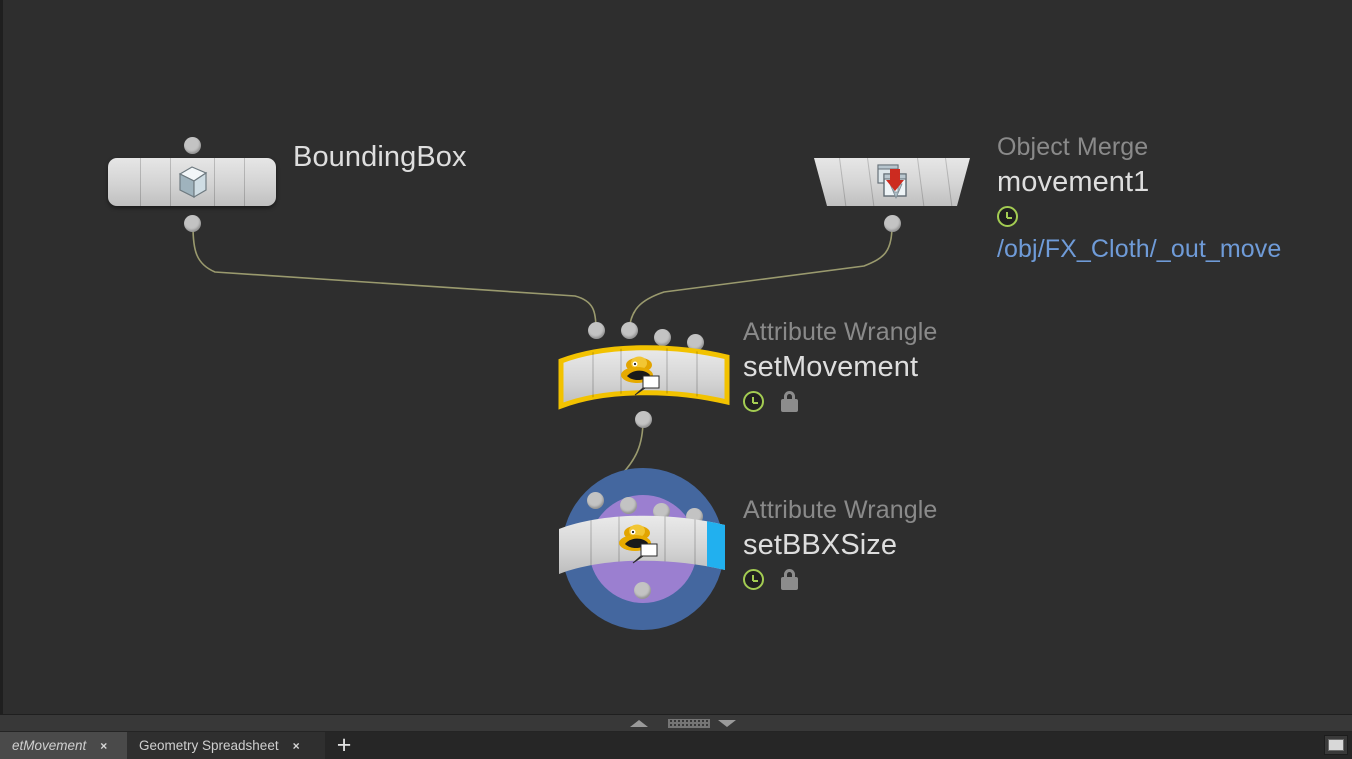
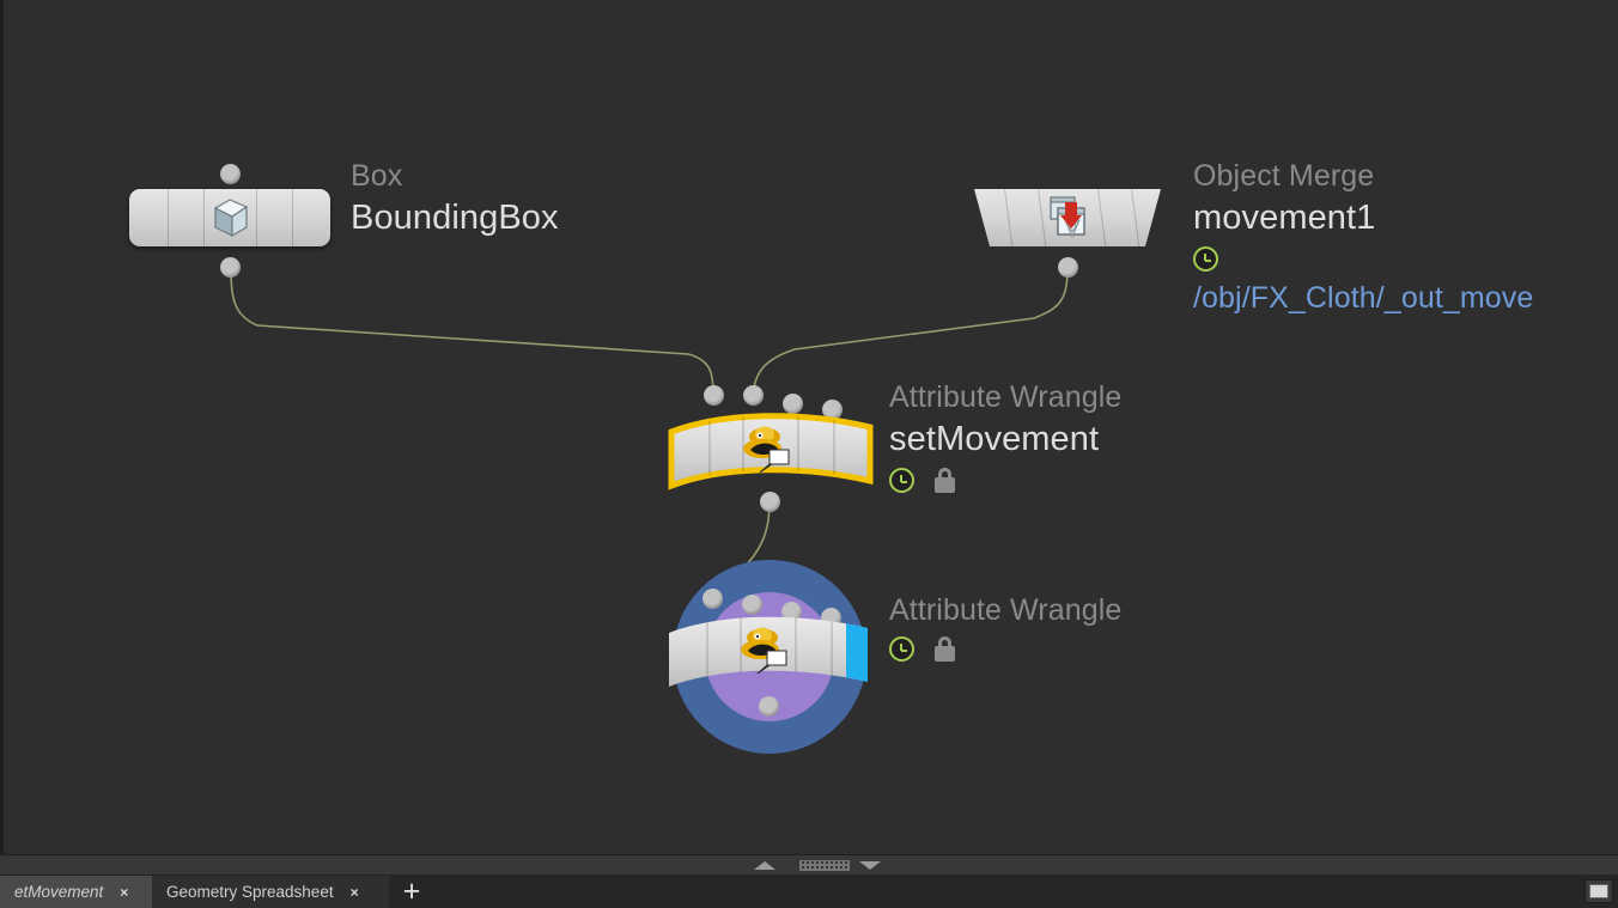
+ Box
  BoundingBox
  Object Merge
  movement1
  /obj/FX_Cloth/_out_move
  Attribute Wrangle
  setMovement
  Attribute Wrangle
- setBBXSize
  etMovement
  ×
  Geometry Spreadsheet
  ×
  +
